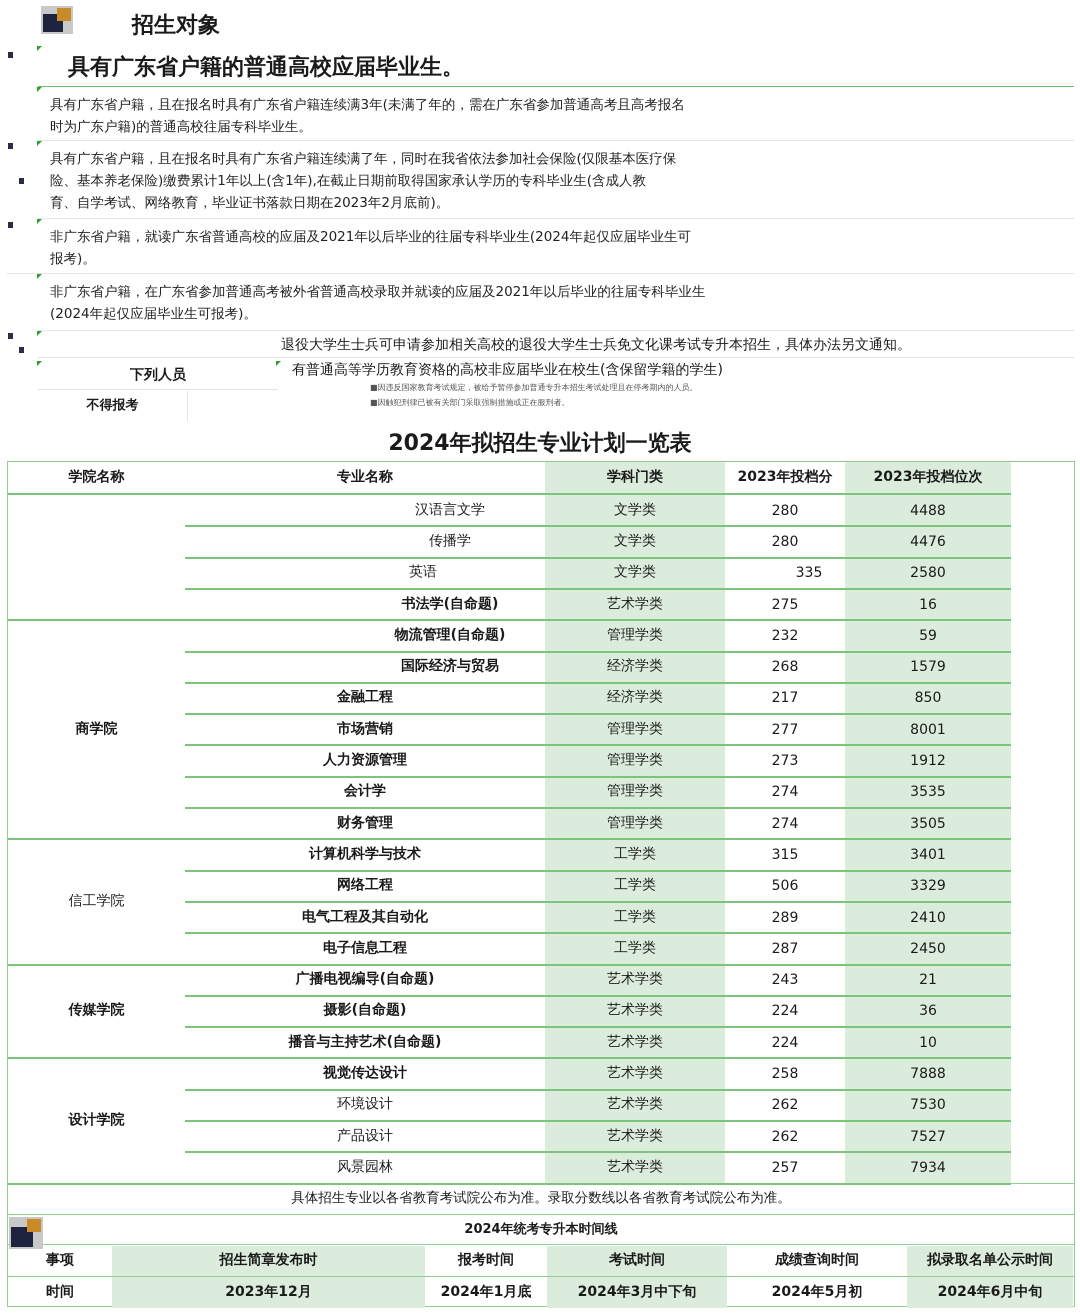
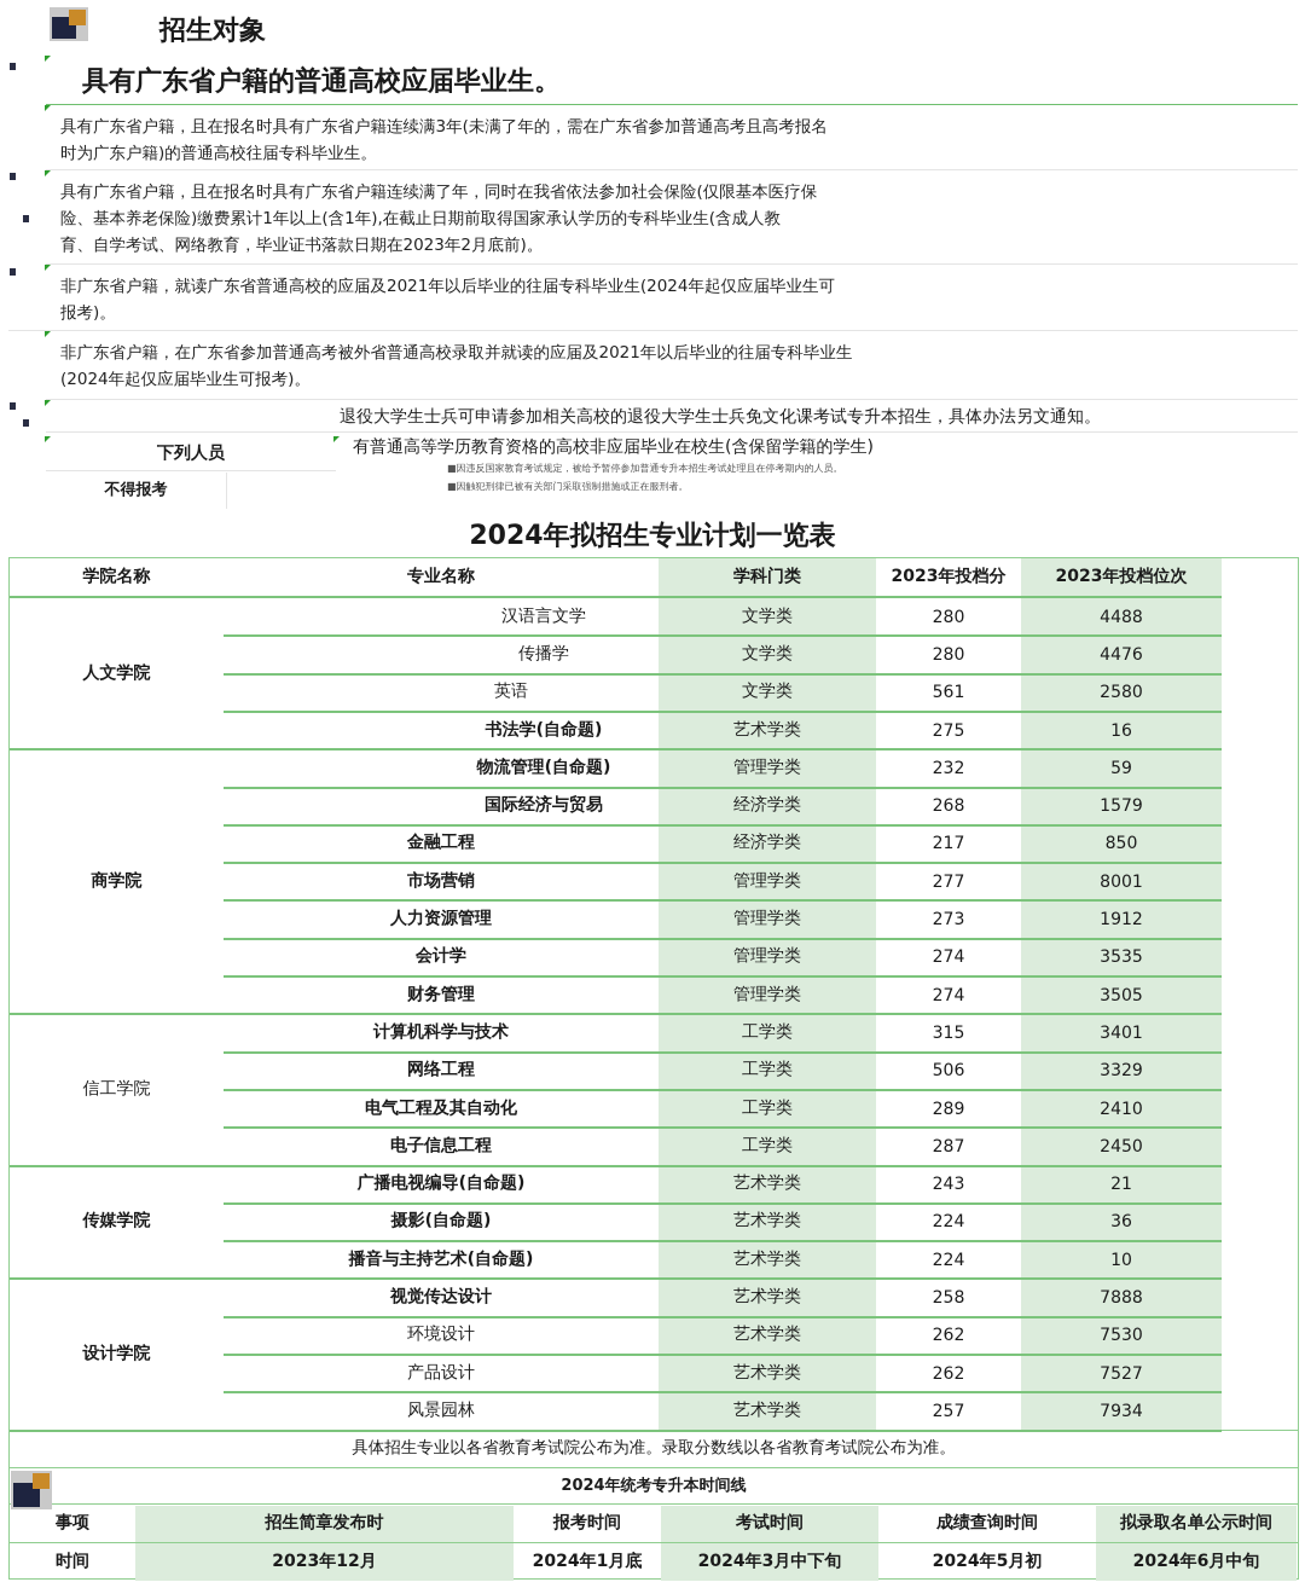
  招生对象
  具有广东省户籍的普通高校应届毕业生。
  具有广东省户籍，且在报名时具有广东省户籍连续满3年(未满了年的，需在广东省参加普通高考且高考报名
  时为广东户籍)的普通高校往届专科毕业生。
  具有广东省户籍，且在报名时具有广东省户籍连续满了年，同时在我省依法参加社会保险(仅限基本医疗保
  险、基本养老保险)缴费累计1年以上(含1年),在截止日期前取得国家承认学历的专科毕业生(含成人教
  育、自学考试、网络教育，毕业证书落款日期在2023年2月底前)。
  非广东省户籍，就读广东省普通高校的应届及2021年以后毕业的往届专科毕业生(2024年起仅应届毕业生可
  报考)。
  非广东省户籍，在广东省参加普通高考被外省普通高校录取并就读的应届及2021年以后毕业的往届专科毕业生
  (2024年起仅应届毕业生可报考)。
  退役大学生士兵可申请参加相关高校的退役大学生士兵免文化课考试专升本招生，具体办法另文通知。
  下列人员
  不得报考
  有普通高等学历教育资格的高校非应届毕业在校生(含保留学籍的学生)
  ■因违反国家教育考试规定，被给予暂停参加普通专升本招生考试处理且在停考期内的人员。
  ■因触犯刑律已被有关部门采取强制措施或正在服刑者。
  2024年拟招生专业计划一览表
  学院名称
  专业名称
  学科门类
  2023年投档分
  2023年投档位次
  汉语言文学
  文学类
  280
  4488
  传播学
  文学类
  280
  4476
  英语
  文学类
- 335
+ 561
  2580
  书法学(自命题)
  艺术学类
  275
  16
+ 人文学院
  物流管理(自命题)
  管理学类
  232
  59
  国际经济与贸易
  经济学类
  268
  1579
  金融工程
  经济学类
  217
  850
  市场营销
  管理学类
  277
  8001
  人力资源管理
  管理学类
  273
  1912
  会计学
  管理学类
  274
  3535
  财务管理
  管理学类
  274
  3505
  商学院
  计算机科学与技术
  工学类
  315
  3401
  网络工程
  工学类
  506
  3329
  电气工程及其自动化
  工学类
  289
  2410
  电子信息工程
  工学类
  287
  2450
  信工学院
  广播电视编导(自命题)
  艺术学类
  243
  21
  摄影(自命题)
  艺术学类
  224
  36
  播音与主持艺术(自命题)
  艺术学类
  224
  10
  传媒学院
  视觉传达设计
  艺术学类
  258
  7888
  环境设计
  艺术学类
  262
  7530
  产品设计
  艺术学类
  262
  7527
  风景园林
  艺术学类
  257
  7934
  设计学院
  具体招生专业以各省教育考试院公布为准。录取分数线以各省教育考试院公布为准。
  2024年统考专升本时间线
  事项
  招生简章发布时
  报考时间
  考试时间
  成绩查询时间
  拟录取名单公示时间
  时间
  2023年12月
  2024年1月底
  2024年3月中下旬
  2024年5月初
  2024年6月中旬
